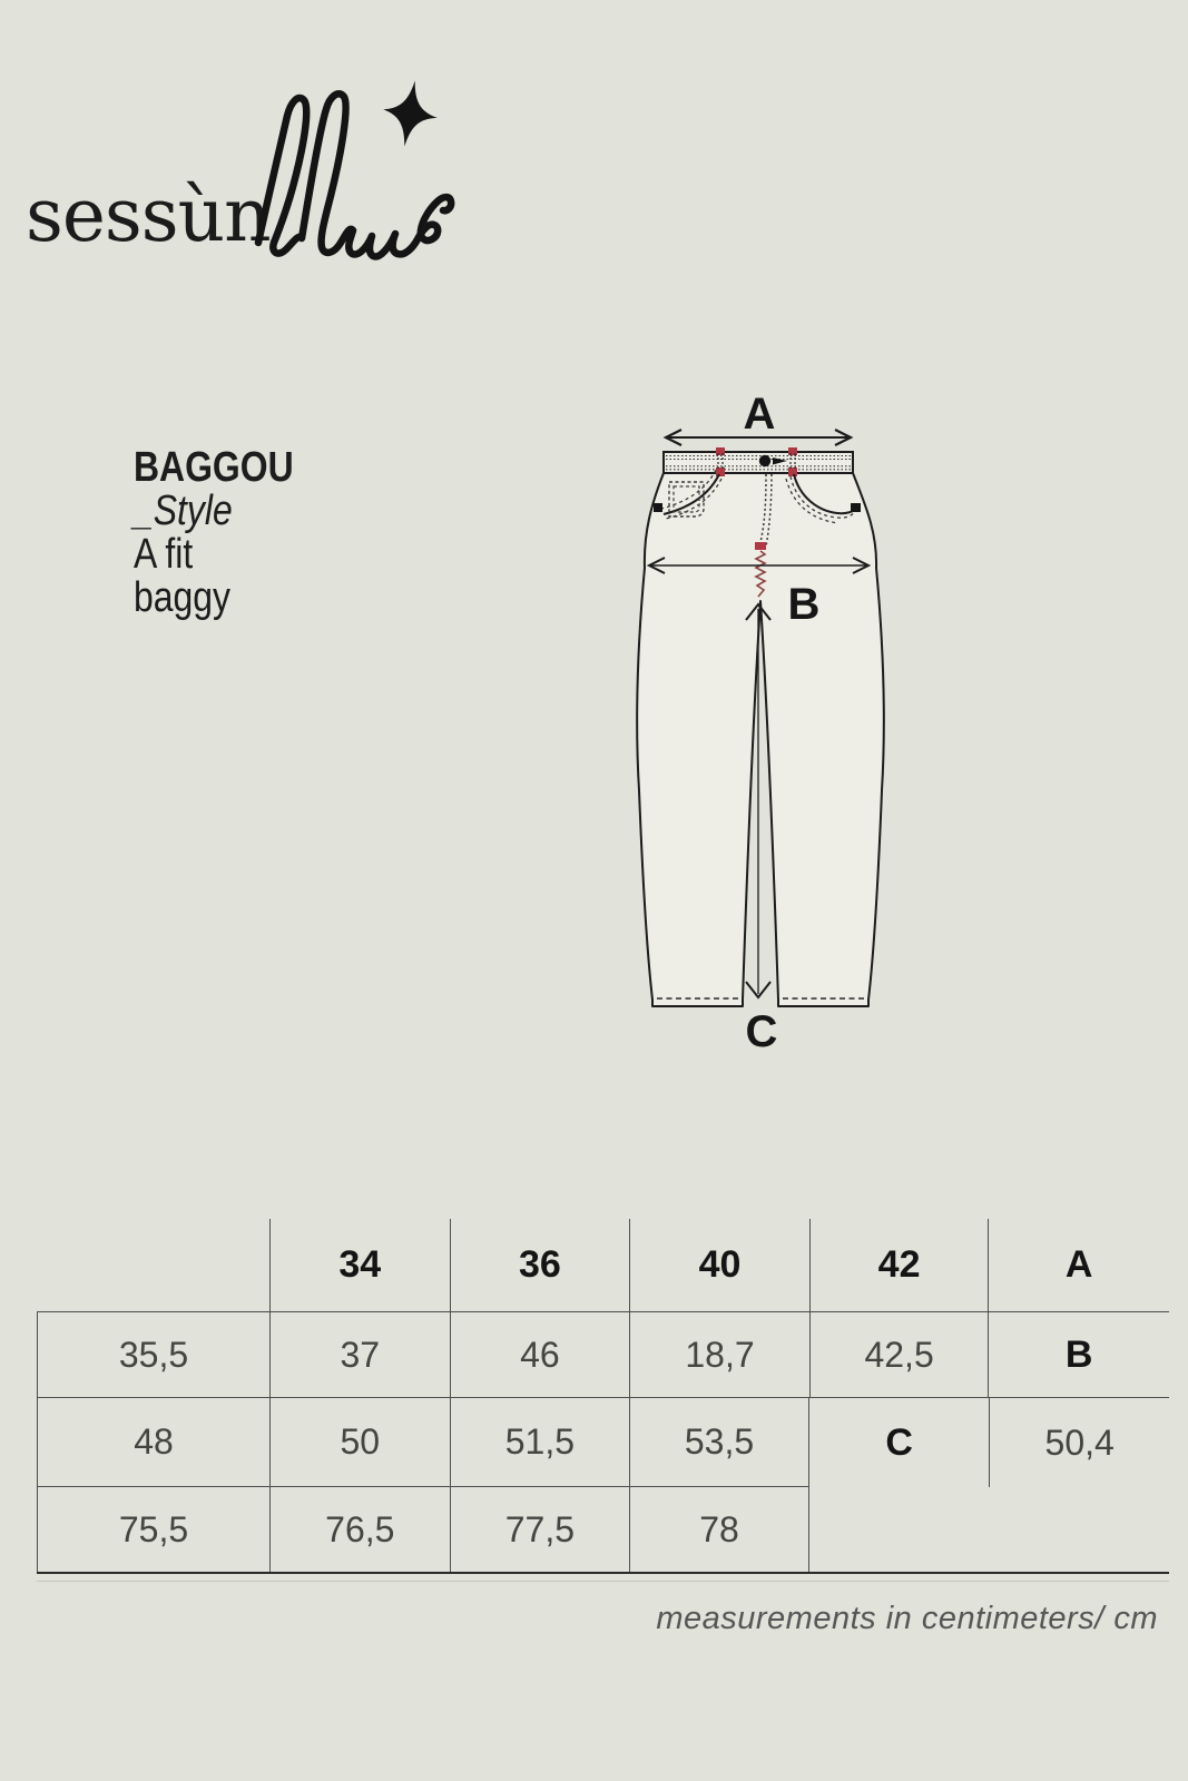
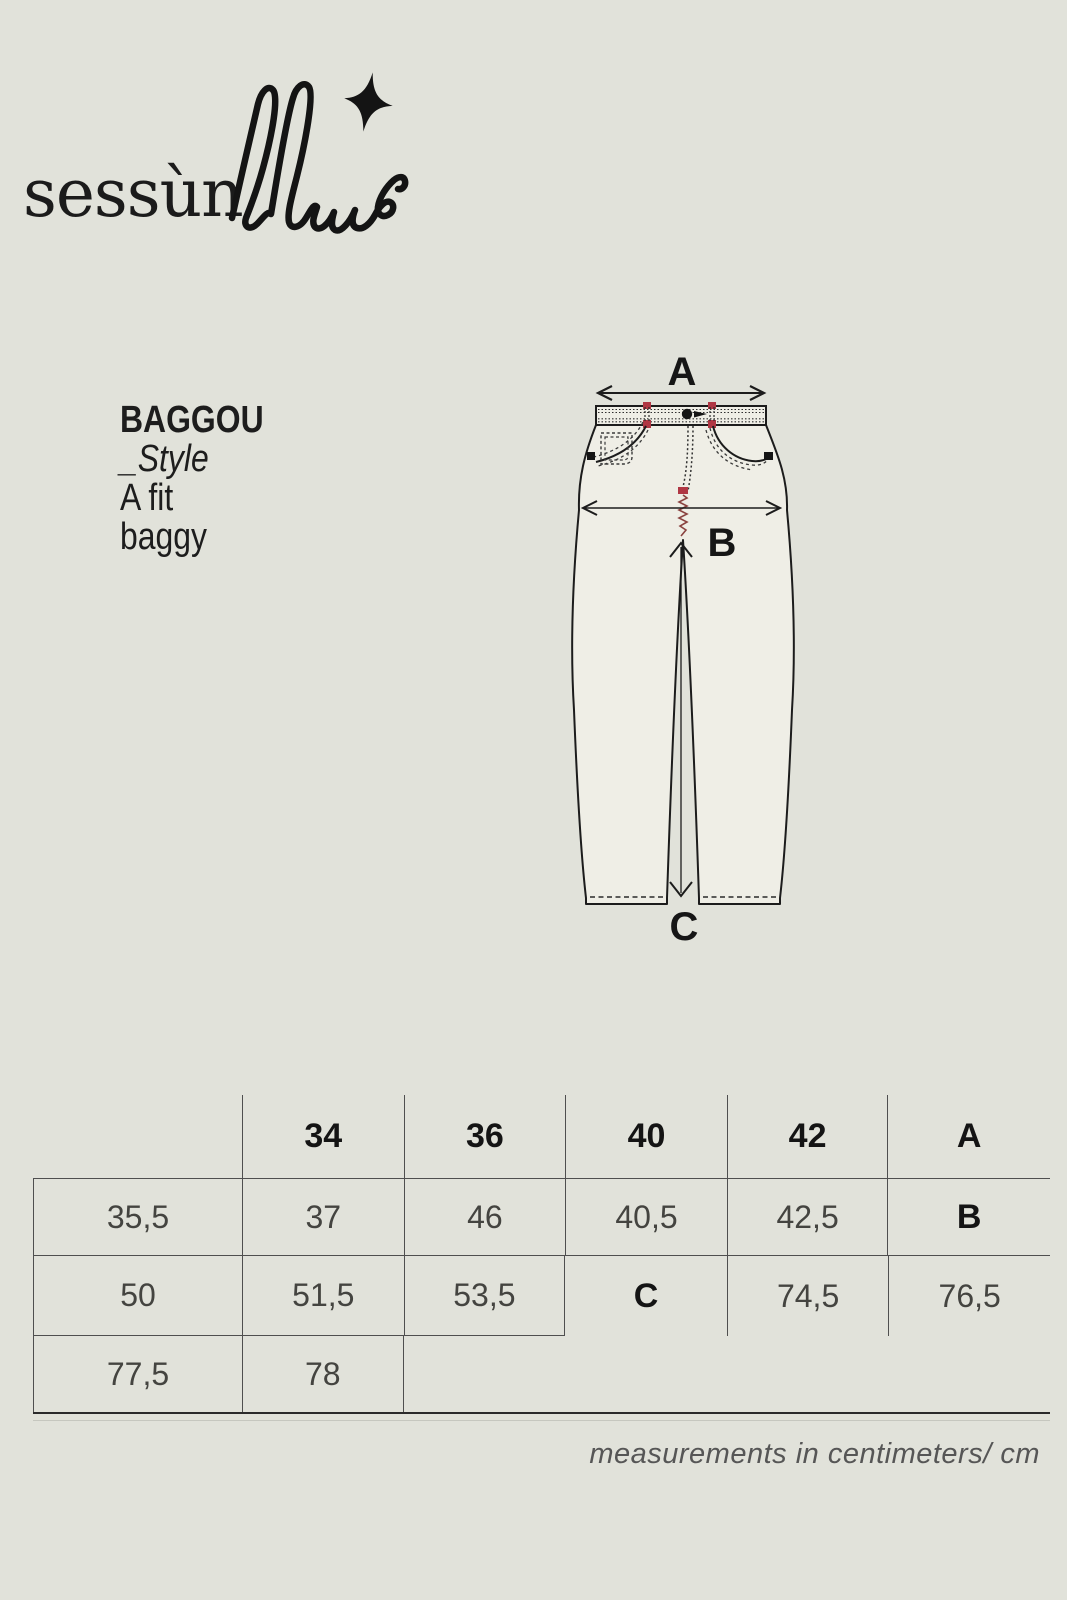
  sessùn
  BAGGOU
  _Style
  A fit
  baggy
  A
  B
  C
  34
  36
  40
  42
  A
  35,5
  37
  46
- 18,7
+ 40,5
  42,5
  B
- 48
  50
  51,5
  53,5
  C
- 50,4
+ 74,5
- 75,5
  76,5
  77,5
  78
  measurements in centimeters/ cm
